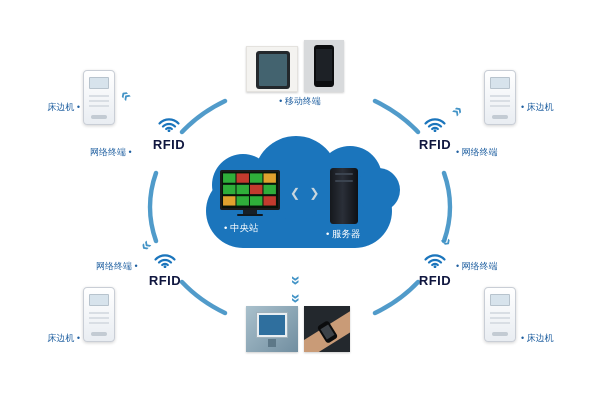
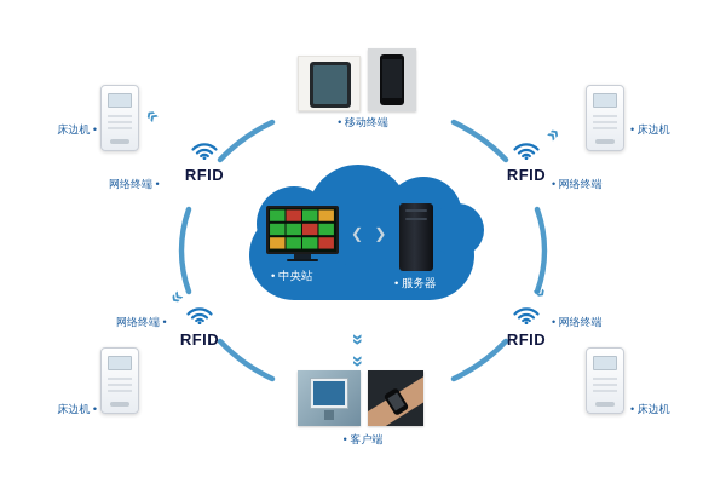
  • 中央站
  ❮ ❯
  • 服务器
  • 移动终端
+ • 客户端
  床边机 •
  • 床边机
  床边机 •
  • 床边机
  RFID
  RFID
  RFID
  RFID
  网络终端 •
  • 网络终端
  网络终端 •
  • 网络终端
